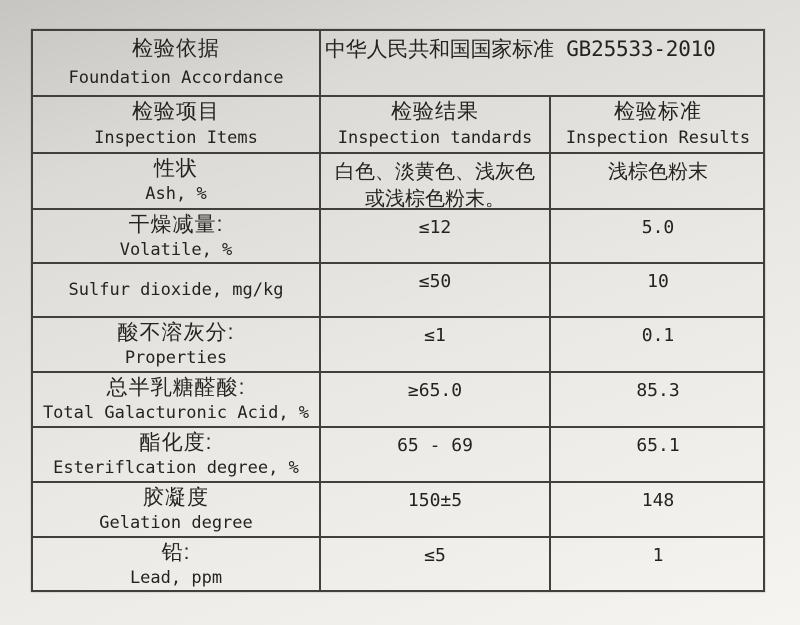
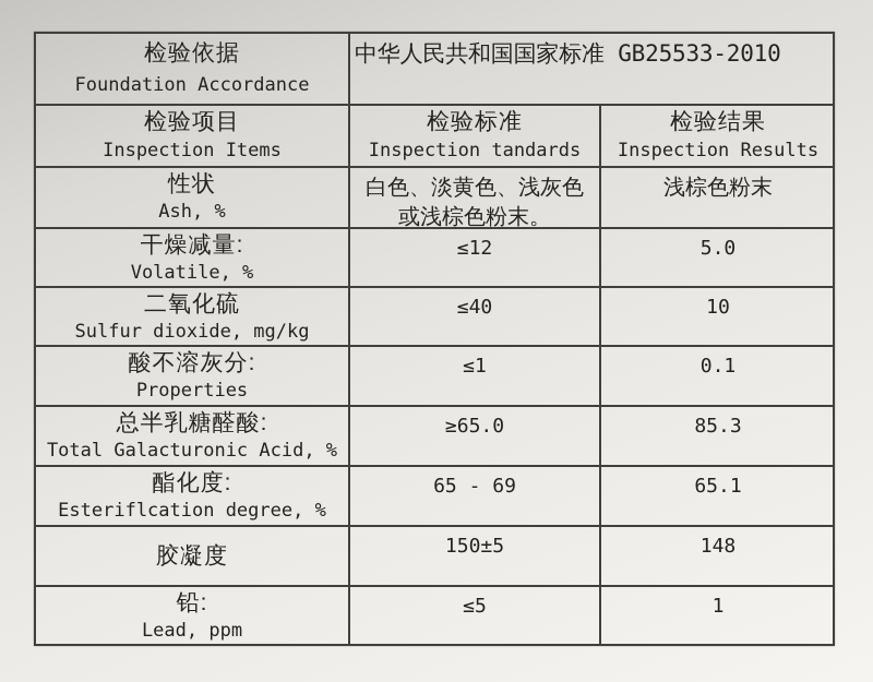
  检验依据
  Foundation Accordance
  中华人民共和国国家标准 GB25533-2010
  检验项目
  Inspection Items
- 检验结果
+ 检验标准
  Inspection tandards
- 检验标准
+ 检验结果
  Inspection Results
  性状
  Ash, %
  白色、淡黄色、浅灰色
  或浅棕色粉末。
  浅棕色粉末
  干燥减量:
  Volatile, %
  ≤12
  5.0
+ 二氧化硫
  Sulfur dioxide, mg/kg
- ≤50
+ ≤40
  10
  酸不溶灰分:
  Properties
  ≤1
  0.1
  总半乳糖醛酸:
  Total Galacturonic Acid, %
  ≥65.0
  85.3
  酯化度:
  Esteriflcation degree, %
  65 - 69
  65.1
  胶凝度
- Gelation degree
  150±5
  148
  铅:
  Lead, ppm
  ≤5
  1
